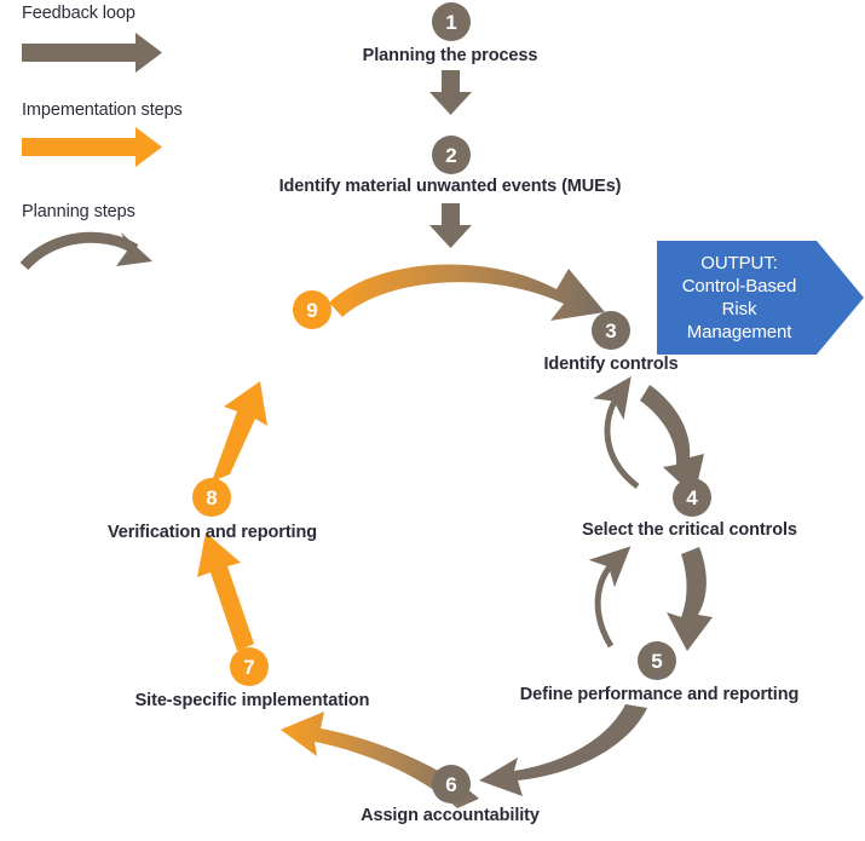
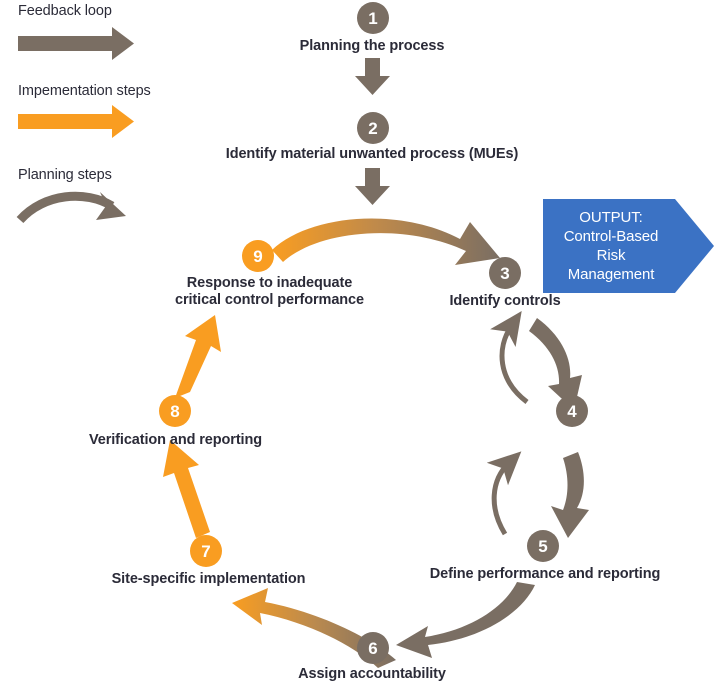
  Feedback loop
  Impementation steps
  Planning steps
  OUTPUT:
  Control-Based
  Risk
  Management
  1
  2
  3
  4
  5
  6
  7
  8
  9
  Planning the process
- Identify material unwanted events (MUEs)
+ Identify material unwanted process (MUEs)
  Identify controls
- Select the critical controls
  Define performance and reporting
  Assign accountability
  Site-specific implementation
  Verification and reporting
+ Response to inadequate
+ critical control performance
